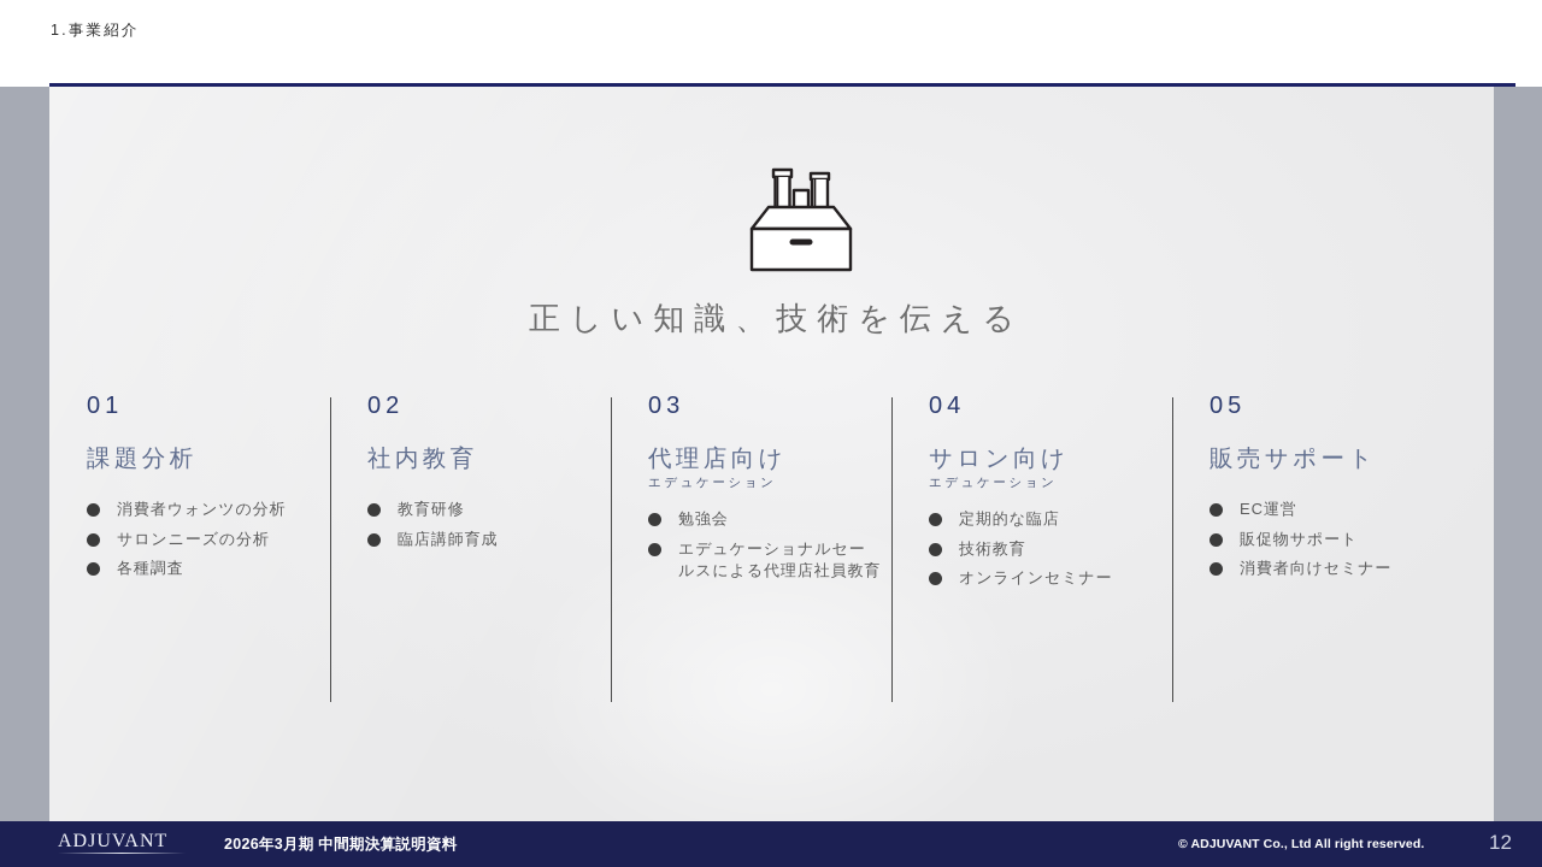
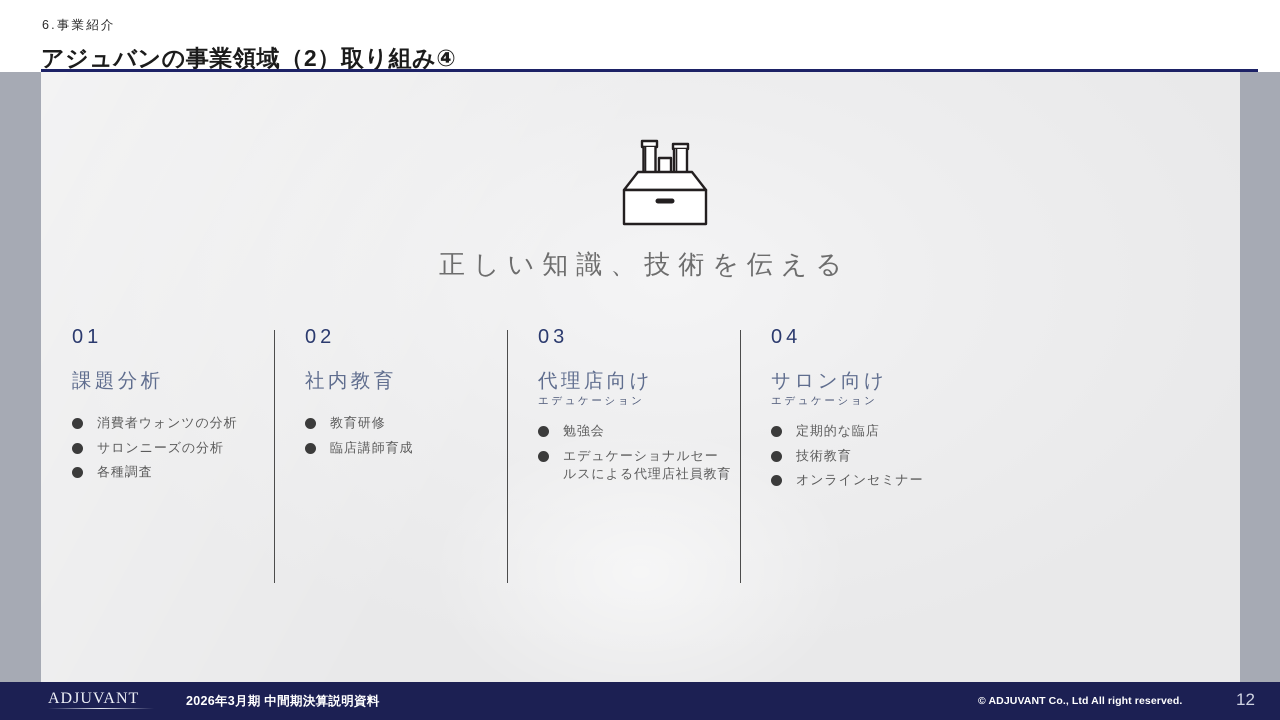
- 1.事業紹介
+ 6.事業紹介
+ アジュバンの事業領域（2）取り組み④
  正しい知識、技術を伝える
  01
  課題分析
  消費者ウォンツの分析
  サロンニーズの分析
  各種調査
  02
  社内教育
  教育研修
  臨店講師育成
  03
  代理店向け
  エデュケーション
  勉強会
  エデュケーショナルセールスによる代理店社員教育
  04
  サロン向け
  エデュケーション
  定期的な臨店
  技術教育
  オンラインセミナー
- 05
- 販売サポート
- EC運営
- 販促物サポート
- 消費者向けセミナー
  ADJUVANT
  2026年3月期 中間期決算説明資料
  © ADJUVANT Co., Ltd All right reserved.
  12
